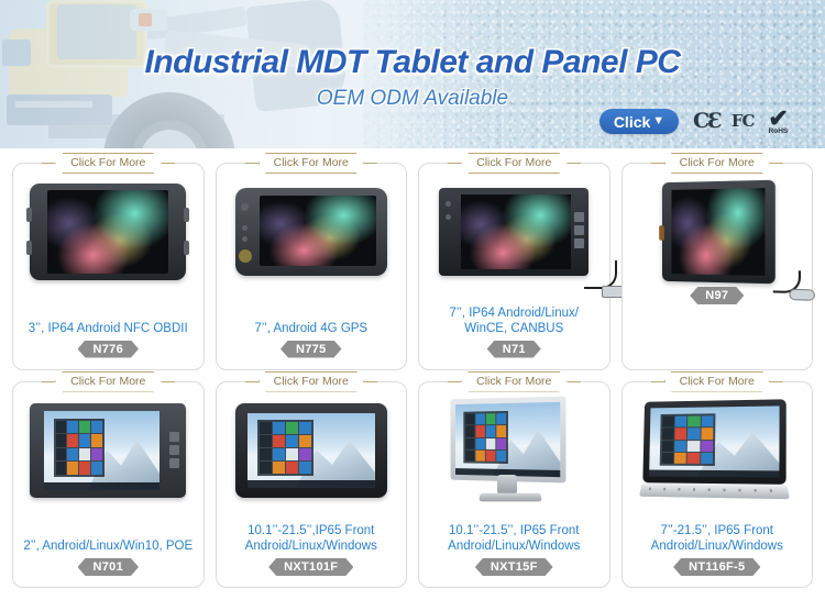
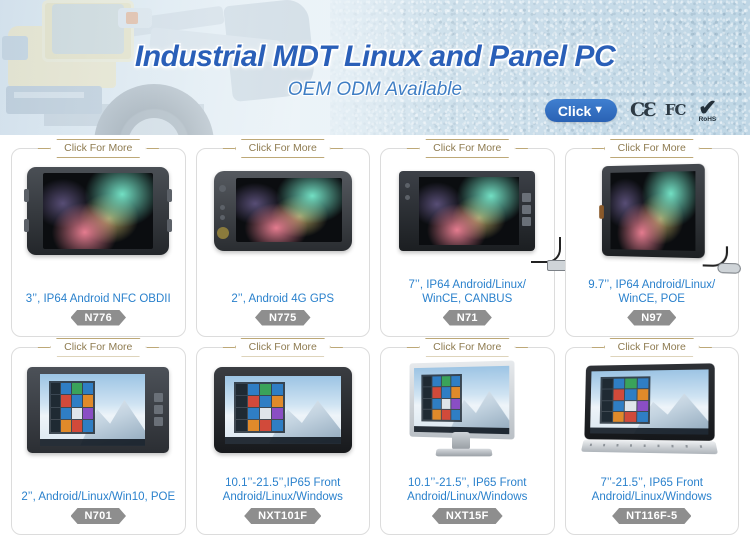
- Industrial MDT Tablet and Panel PC
+ Industrial MDT Linux and Panel PC
  OEM ODM Available
  Click
  ▼
  CƐ
  FC
  ✔
  Click For More
  3’’, IP64 Android NFC OBDII
  N776
  Click For More
- 7’’, Android 4G GPS
+ 2’’, Android 4G GPS
  N775
  Click For More
  7’’, IP64 Android/Linux/
  WinCE, CANBUS
  N71
  Click For More
+ 9.7’’, IP64 Android/Linux/
+ WinCE, POE
  N97
  Click For More
  2’’, Android/Linux/Win10, POE
  N701
  Click For More
  10.1’’-21.5’’,IP65 Front
  Android/Linux/Windows
  NXT101F
  Click For More
  10.1’’-21.5’’, IP65 Front
  Android/Linux/Windows
  NXT15F
  Click For More
  7’’-21.5’’, IP65 Front
  Android/Linux/Windows
  NT116F-5
